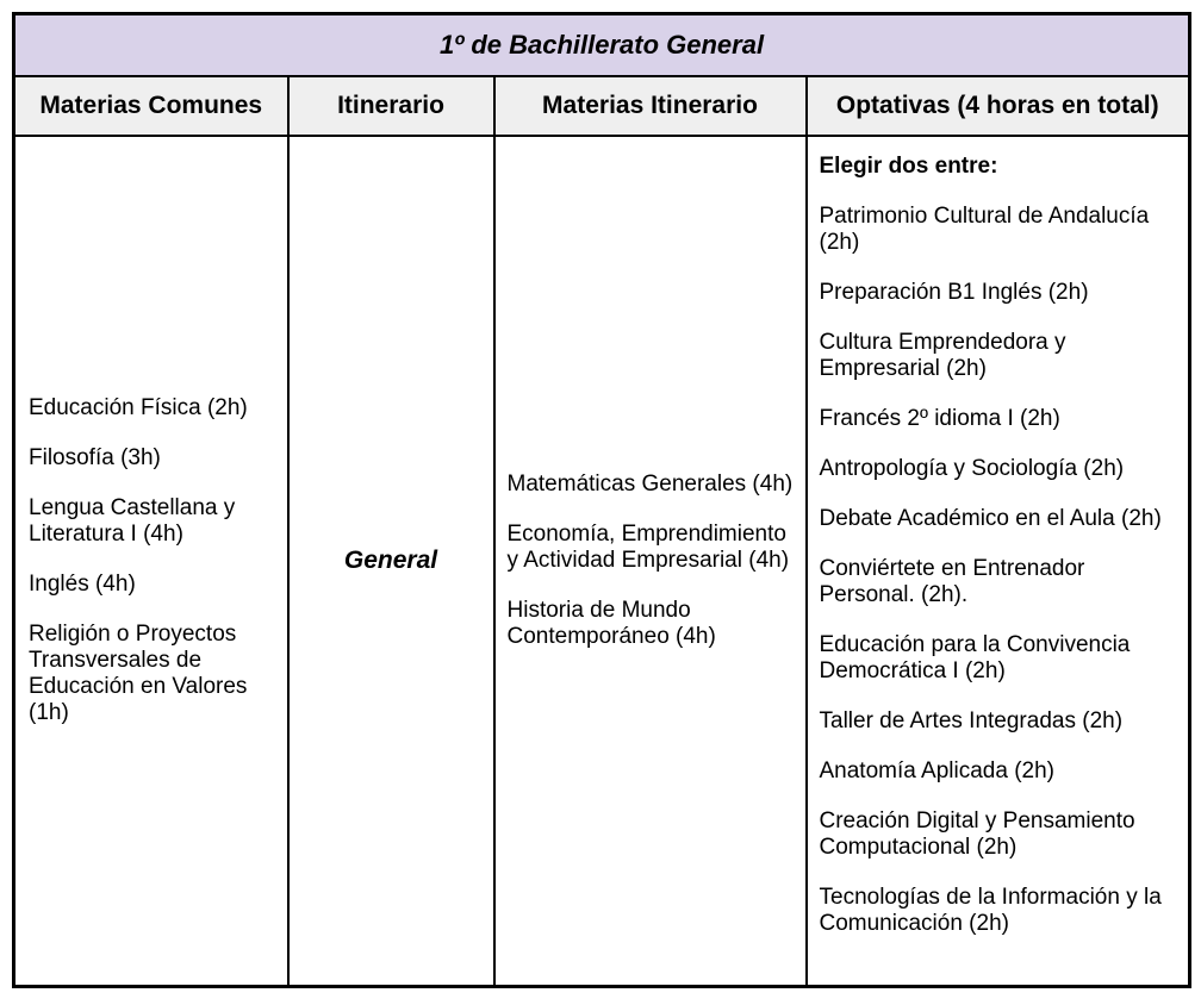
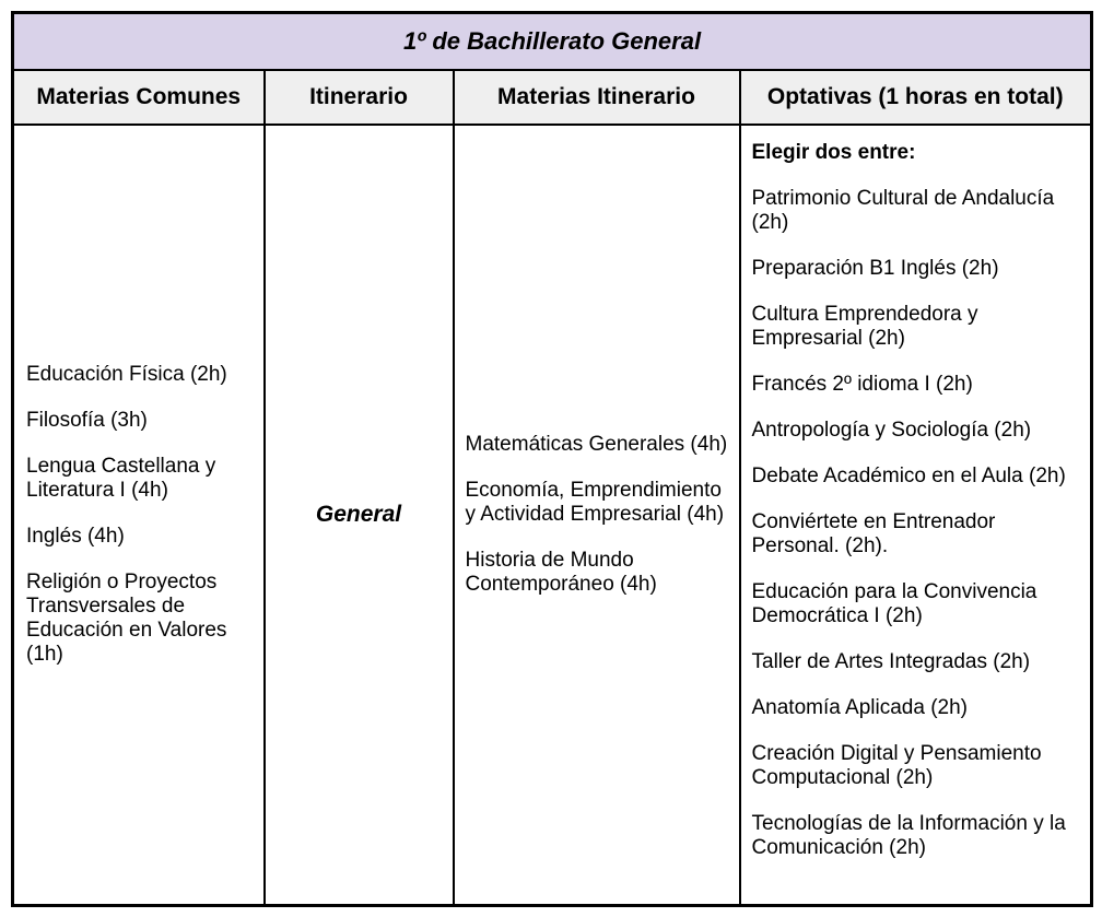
  1º de Bachillerato General
- Materias Comunes	Itinerario	Materias Itinerario	Optativas (4 horas en total)
+ Materias Comunes	Itinerario	Materias Itinerario	Optativas (1 horas en total)
  Educación Física (2h) Filosofía (3h) Lengua Castellana y Literatura I (4h) Inglés (4h) Religión o Proyectos Transversales de Educación en Valores (1h)	General	Matemáticas Generales (4h) Economía, Emprendimiento y Actividad Empresarial (4h) Historia de Mundo Contemporáneo (4h)	Elegir dos entre: Patrimonio Cultural de Andalucía (2h) Preparación B1 Inglés (2h) Cultura Emprendedora y Empresarial (2h) Francés 2º idioma I (2h) Antropología y Sociología (2h) Debate Académico en el Aula (2h) Conviértete en Entrenador Personal. (2h). Educación para la Convivencia Democrática I (2h) Taller de Artes Integradas (2h) Anatomía Aplicada (2h) Creación Digital y Pensamiento Computacional (2h) Tecnologías de la Información y la Comunicación (2h)
